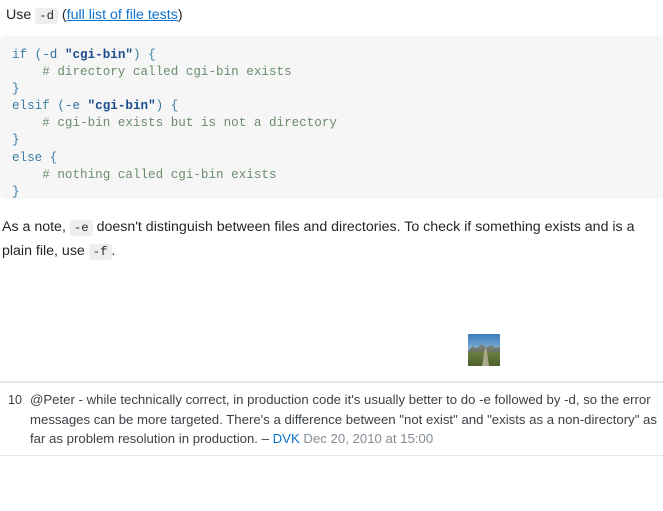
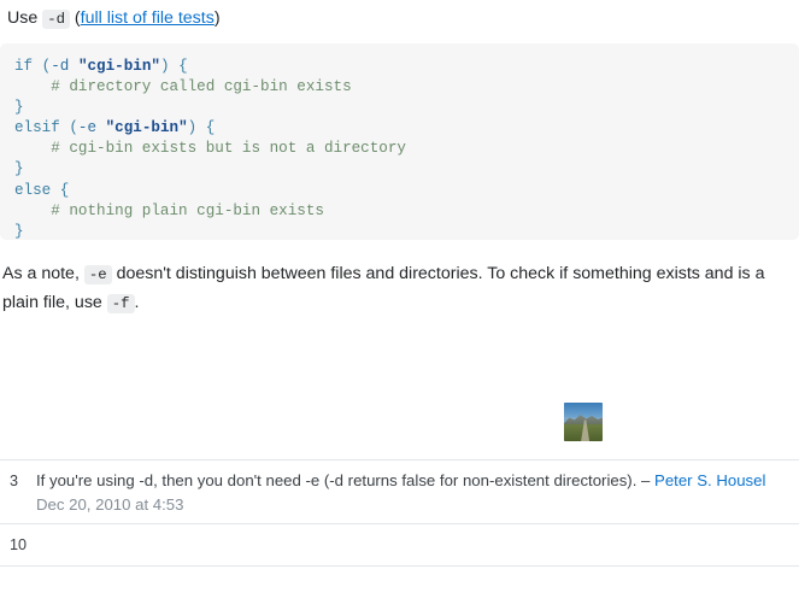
  Use -d (full list of file tests)
- if (-d "cgi-bin") { # directory called cgi-bin exists } elsif (-e "cgi-bin") { # cgi-bin exists but is not a directory } else { # nothing called cgi-bin exists }
+ if (-d "cgi-bin") { # directory called cgi-bin exists } elsif (-e "cgi-bin") { # cgi-bin exists but is not a directory } else { # nothing plain cgi-bin exists }
  As a note, -e doesn't distinguish between files and directories. To check if something exists and is a plain file, use -f .
+ 3
+ If you're using -d, then you don't need -e (-d returns false for non-existent directories). – Peter S. Housel Dec 20, 2010 at 4:53
  10
- @Peter - while technically correct, in production code it's usually better to do -e followed by -d, so the error messages can be more targeted. There's a difference between "not exist" and "exists as a non-directory" as far as problem resolution in production. – DVK Dec 20, 2010 at 15:00
